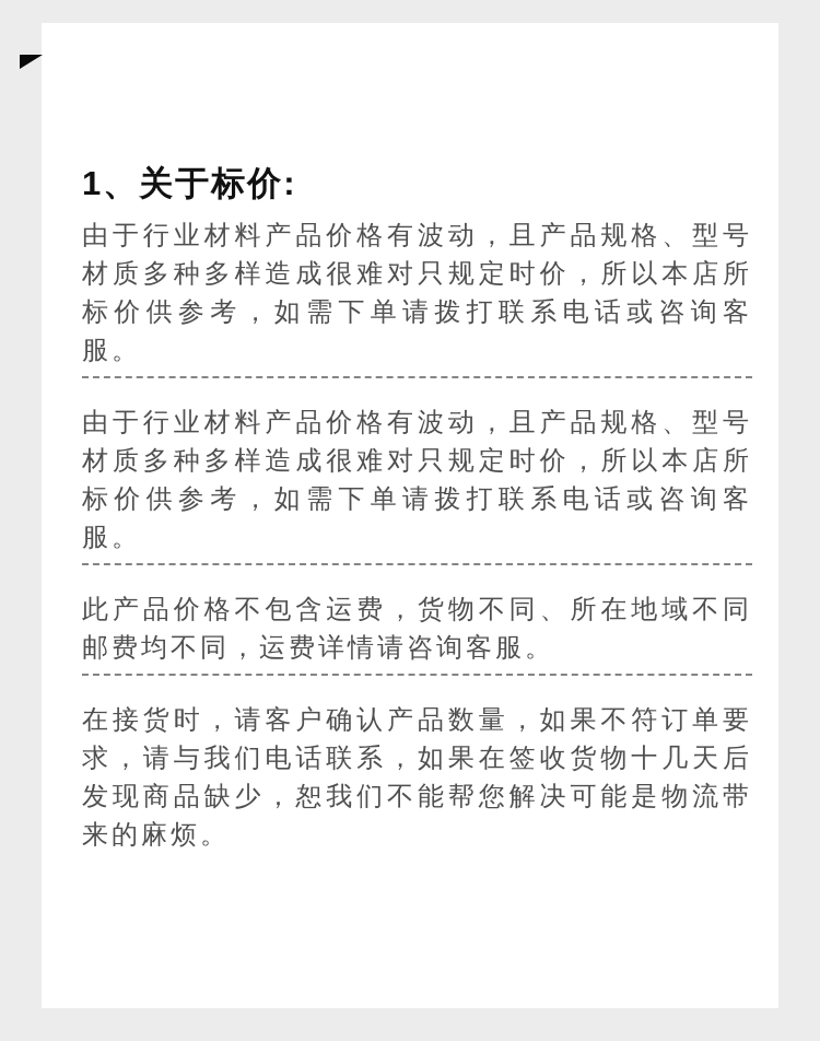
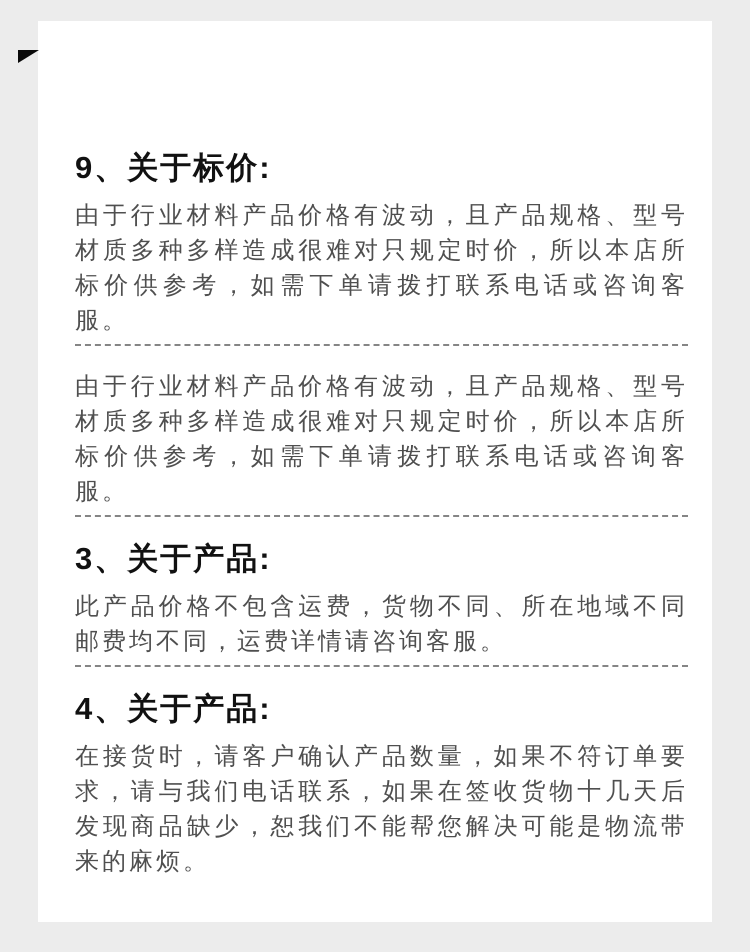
- 1、关于标价:
+ 9、关于标价:
  由于行业材料产品价格有波动，且产品规格、型号材质多种多样造成很难对只规定时价，所以本店所标价供参考，如需下单请拨打联系电话或咨询客服。
  由于行业材料产品价格有波动，且产品规格、型号材质多种多样造成很难对只规定时价，所以本店所标价供参考，如需下单请拨打联系电话或咨询客服。
+ 3、关于产品:
  此产品价格不包含运费，货物不同、所在地域不同邮费均不同，运费详情请咨询客服。
+ 4、关于产品:
  在接货时，请客户确认产品数量，如果不符订单要求，请与我们电话联系，如果在签收货物十几天后发现商品缺少，恕我们不能帮您解决可能是物流带来的麻烦。
